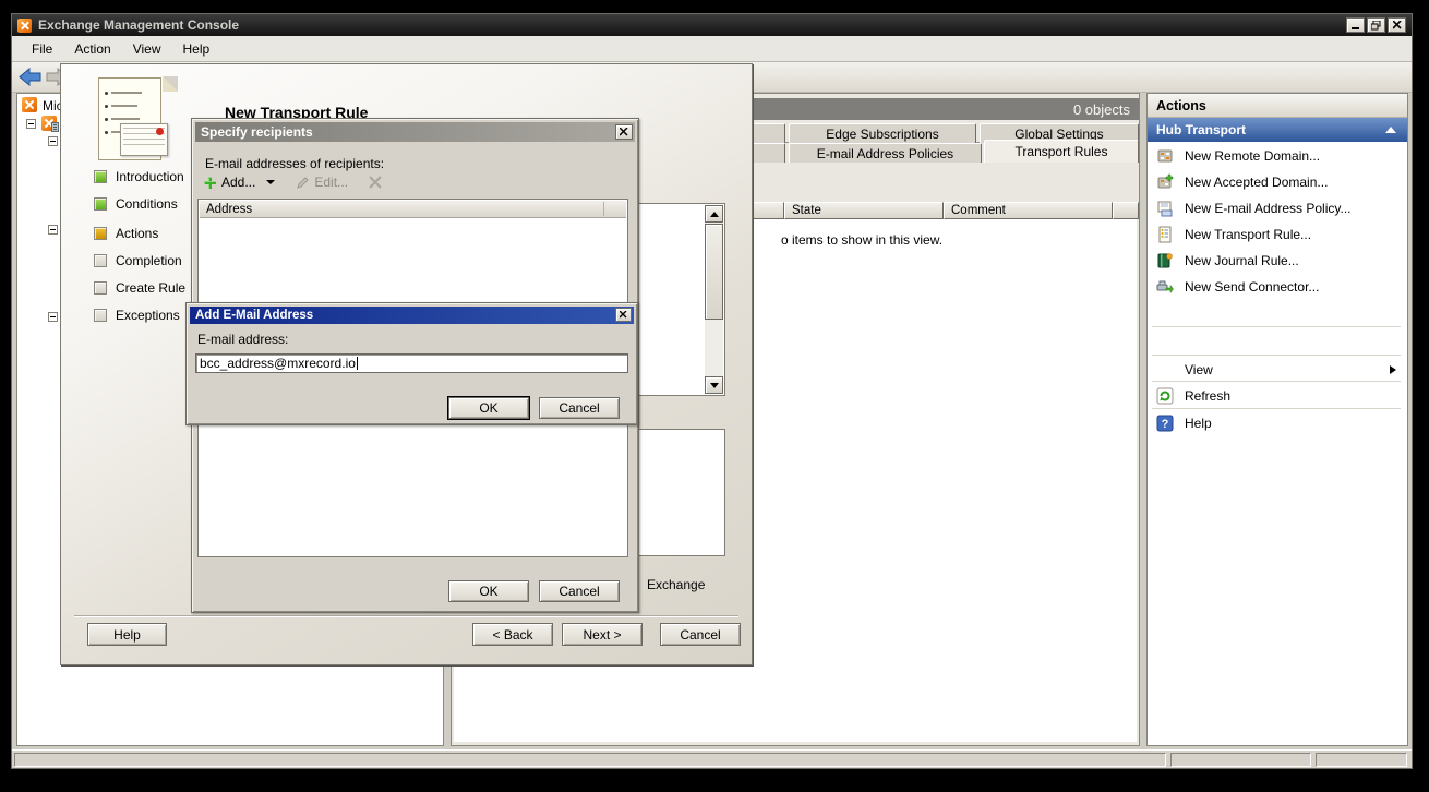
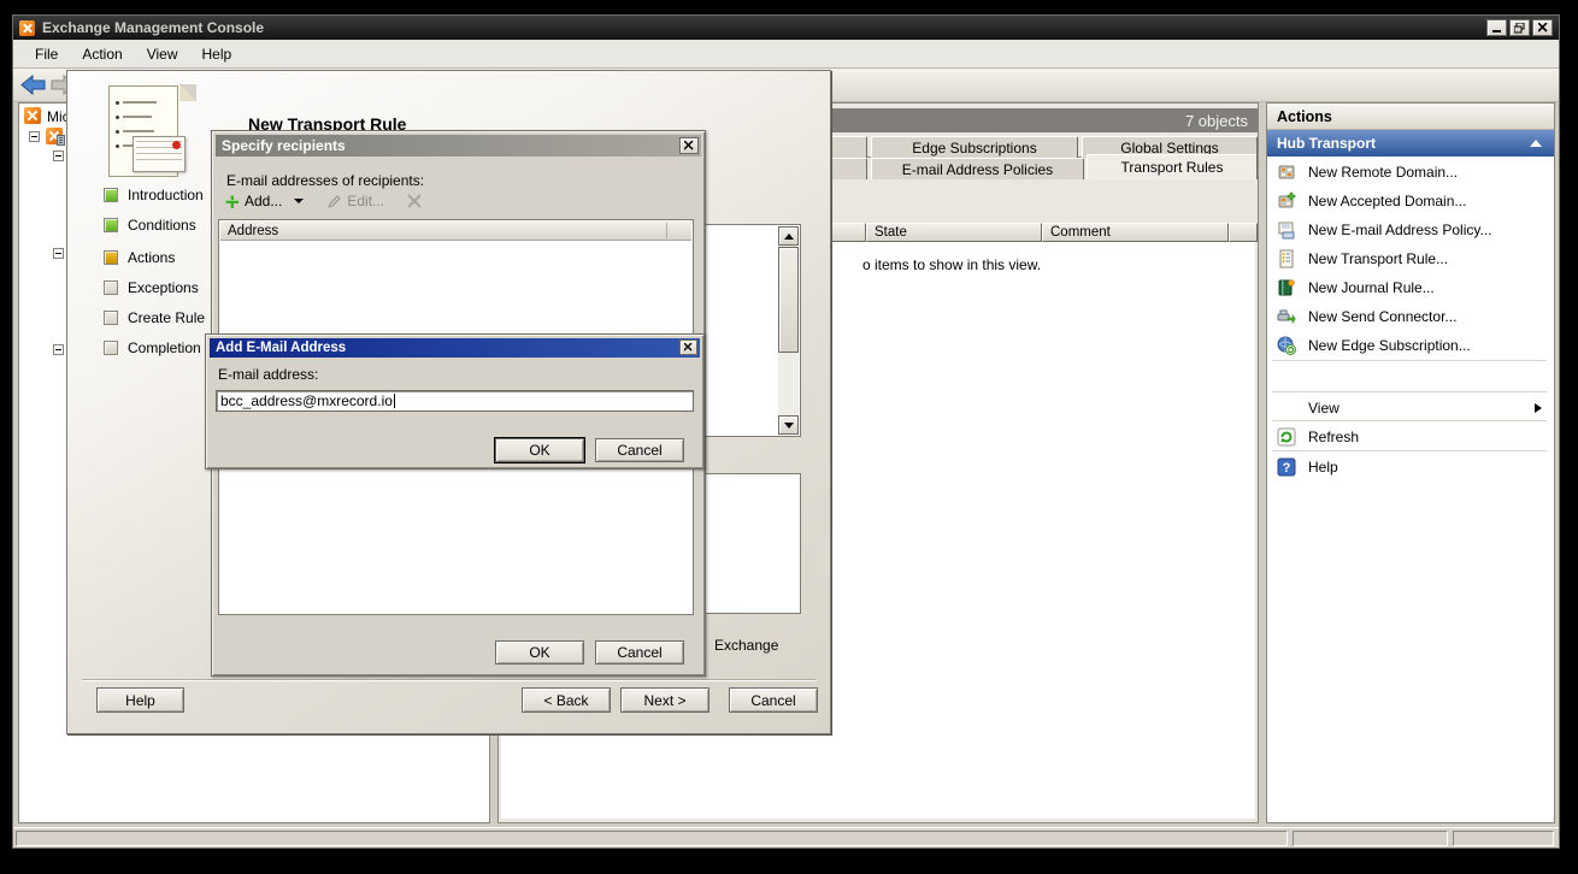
  Exchange Management Console
  File
  Action
  View
  Help
- 0 objects
+ 7 objects
  Edge Subscriptions
  Global Settings
  E-mail Address Policies
  Transport Rules
  State
  Comment
  o items to show in this view.
  Actions
  Hub Transport
  New Remote Domain...
  New Accepted Domain...
  New E-mail Address Policy...
  New Transport Rule...
  New Journal Rule...
  New Send Connector...
+ New Edge Subscription...
  View
  Refresh
  ?
  Help
  New Transport Rule
  Introduction
  Conditions
  Actions
- Completion
+ Exceptions
  Create Rule
- Exceptions
+ Completion
  Exchange
  Help
  < Back
  Next >
  Cancel
  Specify recipients
  E-mail addresses of recipients:
  Add...
  Edit...
  Address
  OK
  Cancel
  Add E-Mail Address
  E-mail address:
  bcc_address@mxrecord.io
  OK
  Cancel
